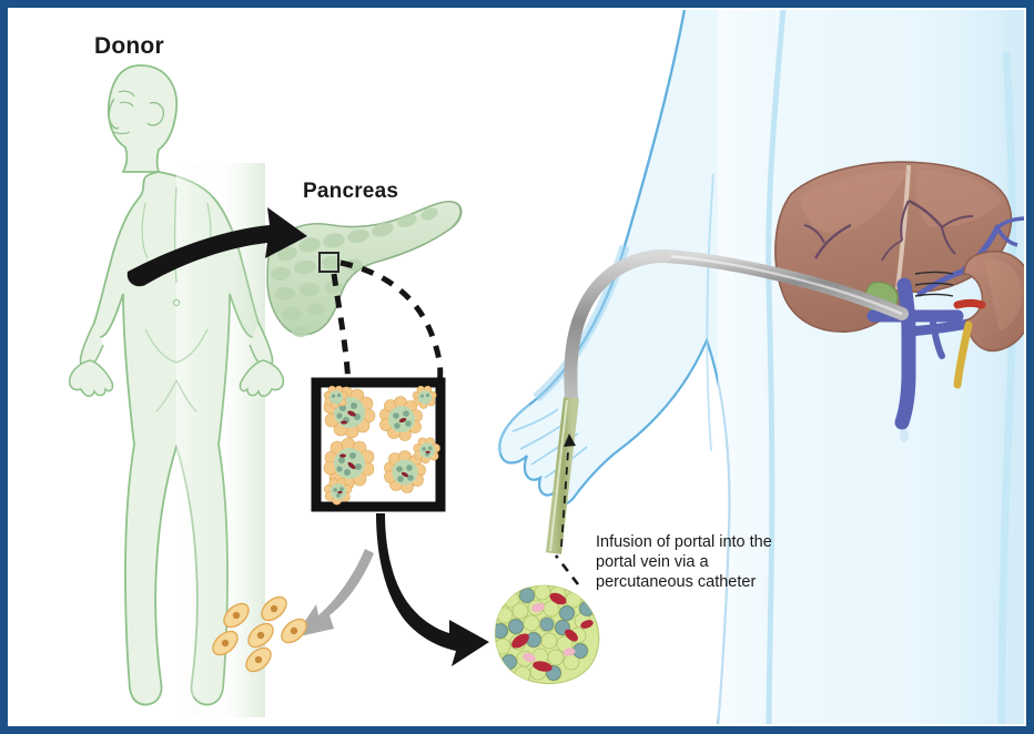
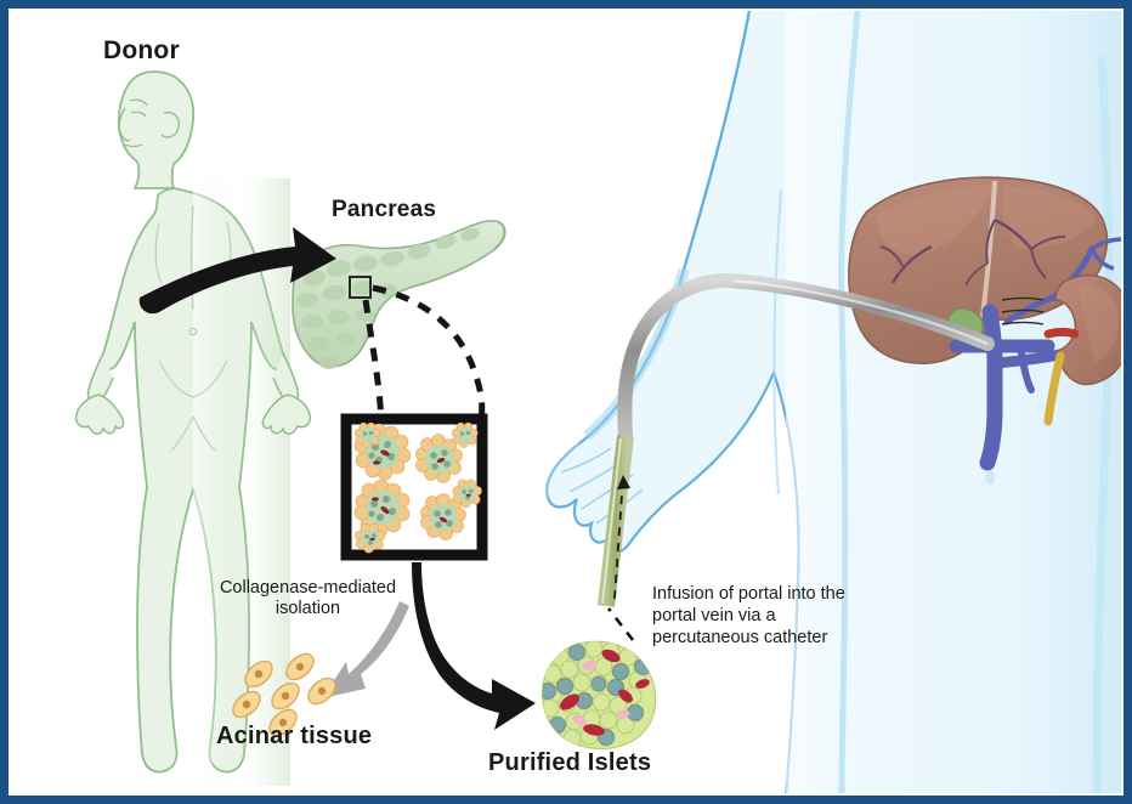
  Donor
  Pancreas
+ Collagenase-mediated
+ isolation
+ Acinar tissue
+ Purified Islets
  Infusion of portal into the portal vein via a percutaneous catheter
